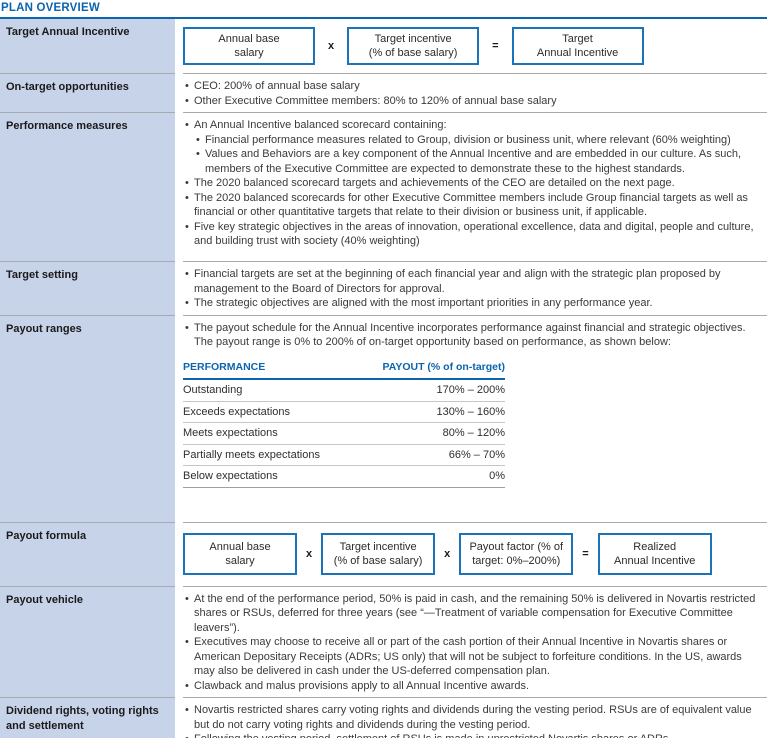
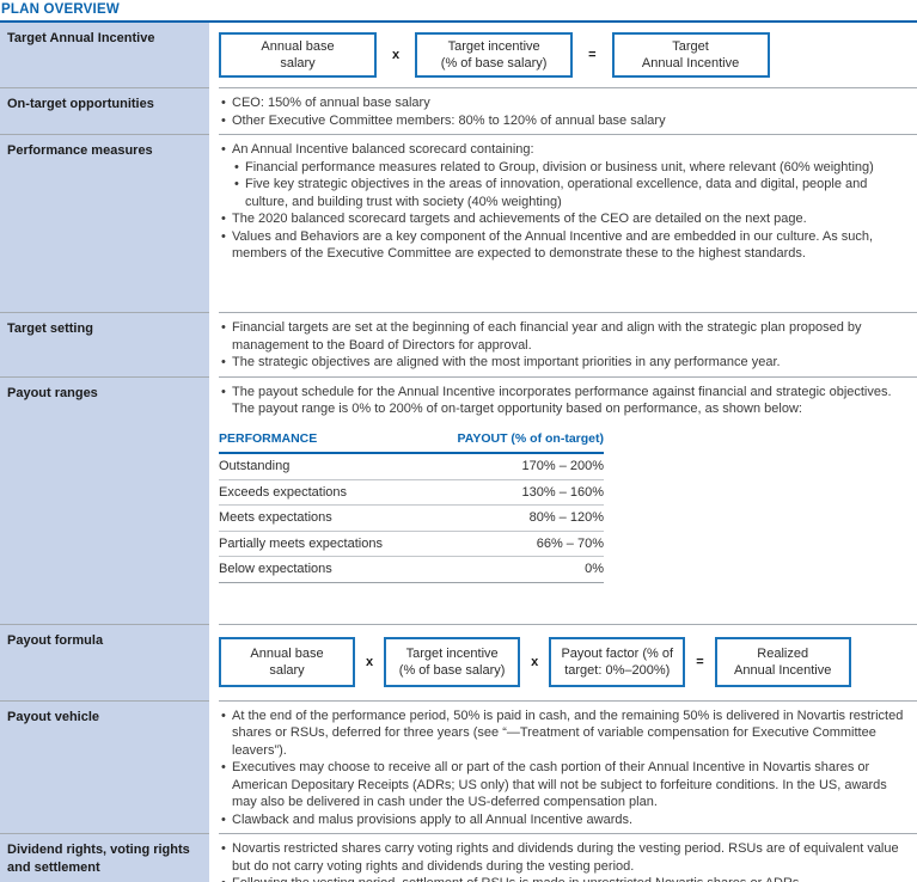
  PLAN OVERVIEW
  Target Annual Incentive
  Annual base
  salary
  x
  Target incentive
  (% of base salary)
  =
  Target
  Annual Incentive
  On-target opportunities
- CEO: 200% of annual base salary
+ CEO: 150% of annual base salary
  Other Executive Committee members: 80% to 120% of annual base salary
  Performance measures
  An Annual Incentive balanced scorecard containing:
  Financial performance measures related to Group, division or business unit, where relevant (60% weighting)
- Values and Behaviors are a key component of the Annual Incentive and are embedded in our culture. As such, members of the Executive Committee are expected to demonstrate these to the highest standards.
+ Five key strategic objectives in the areas of innovation, operational excellence, data and digital, people and culture, and building trust with society (40% weighting)
  The 2020 balanced scorecard targets and achievements of the CEO are detailed on the next page.
- The 2020 balanced scorecards for other Executive Committee members include Group financial targets as well as financial or other quantitative targets that relate to their division or business unit, if applicable.
- Five key strategic objectives in the areas of innovation, operational excellence, data and digital, people and culture, and building trust with society (40% weighting)
+ Values and Behaviors are a key component of the Annual Incentive and are embedded in our culture. As such, members of the Executive Committee are expected to demonstrate these to the highest standards.
  Target setting
  Financial targets are set at the beginning of each financial year and align with the strategic plan proposed by management to the Board of Directors for approval.
  The strategic objectives are aligned with the most important priorities in any performance year.
  Payout ranges
  The payout schedule for the Annual Incentive incorporates performance against financial and strategic objectives. The payout range is 0% to 200% of on-target opportunity based on performance, as shown below:
  PERFORMANCE	PAYOUT (% of on-target)
  Outstanding	170% – 200%
  Exceeds expectations	130% – 160%
  Meets expectations	80% – 120%
  Partially meets expectations	66% – 70%
  Below expectations	0%
  Payout formula
  Annual base
  salary
  x
  Target incentive
  (% of base salary)
  x
  Payout factor (% of
  target: 0%–200%)
  =
  Realized
  Annual Incentive
  Payout vehicle
  At the end of the performance period, 50% is paid in cash, and the remaining 50% is delivered in Novartis restricted shares or RSUs, deferred for three years (see “—Treatment of variable compensation for Executive Committee leavers”).
  Executives may choose to receive all or part of the cash portion of their Annual Incentive in Novartis shares or American Depositary Receipts (ADRs; US only) that will not be subject to forfeiture conditions. In the US, awards may also be delivered in cash under the US-deferred compensation plan.
  Clawback and malus provisions apply to all Annual Incentive awards.
  Dividend rights, voting rights and settlement
  Novartis restricted shares carry voting rights and dividends during the vesting period. RSUs are of equivalent value but do not carry voting rights and dividends during the vesting period.
